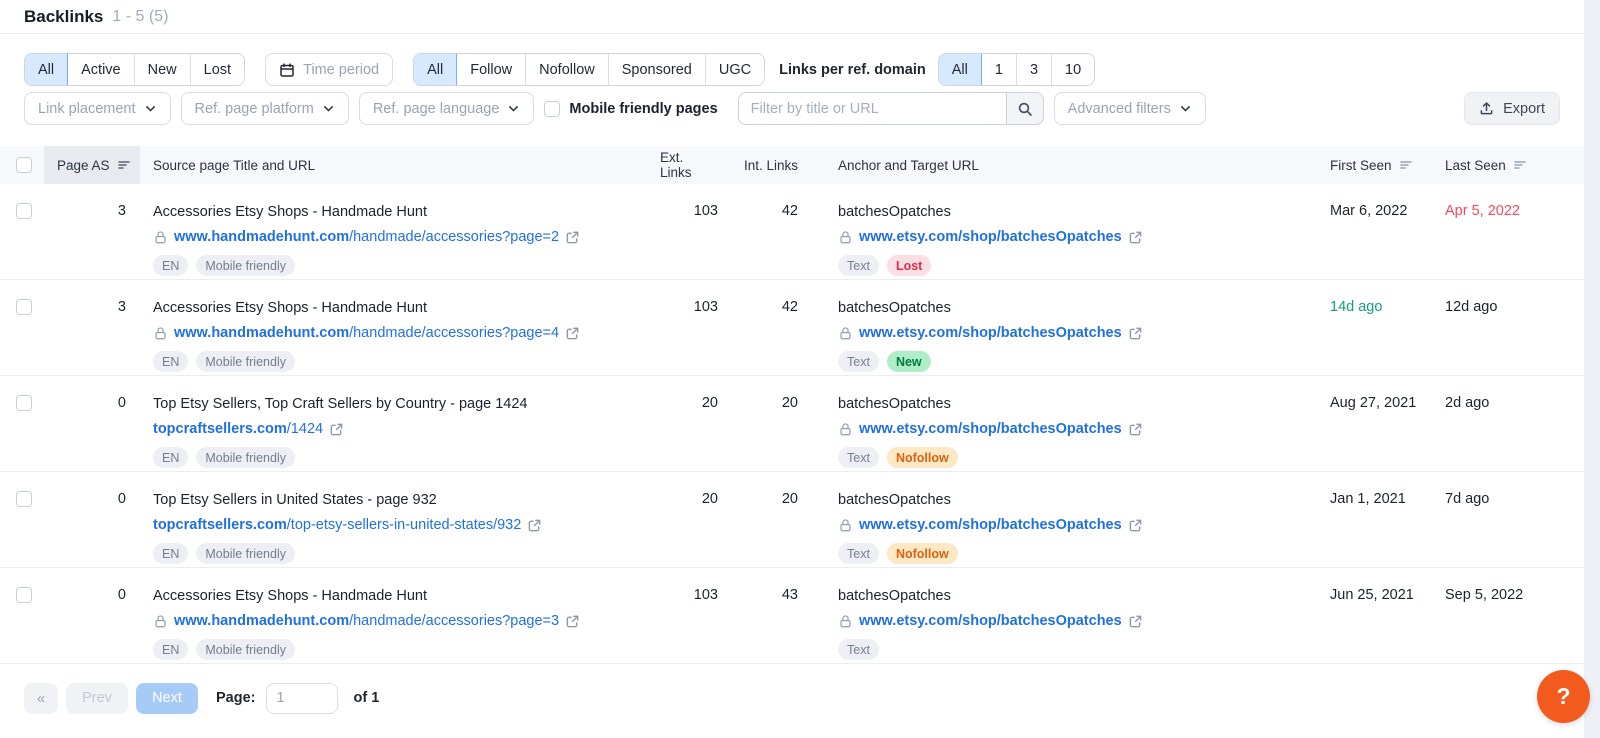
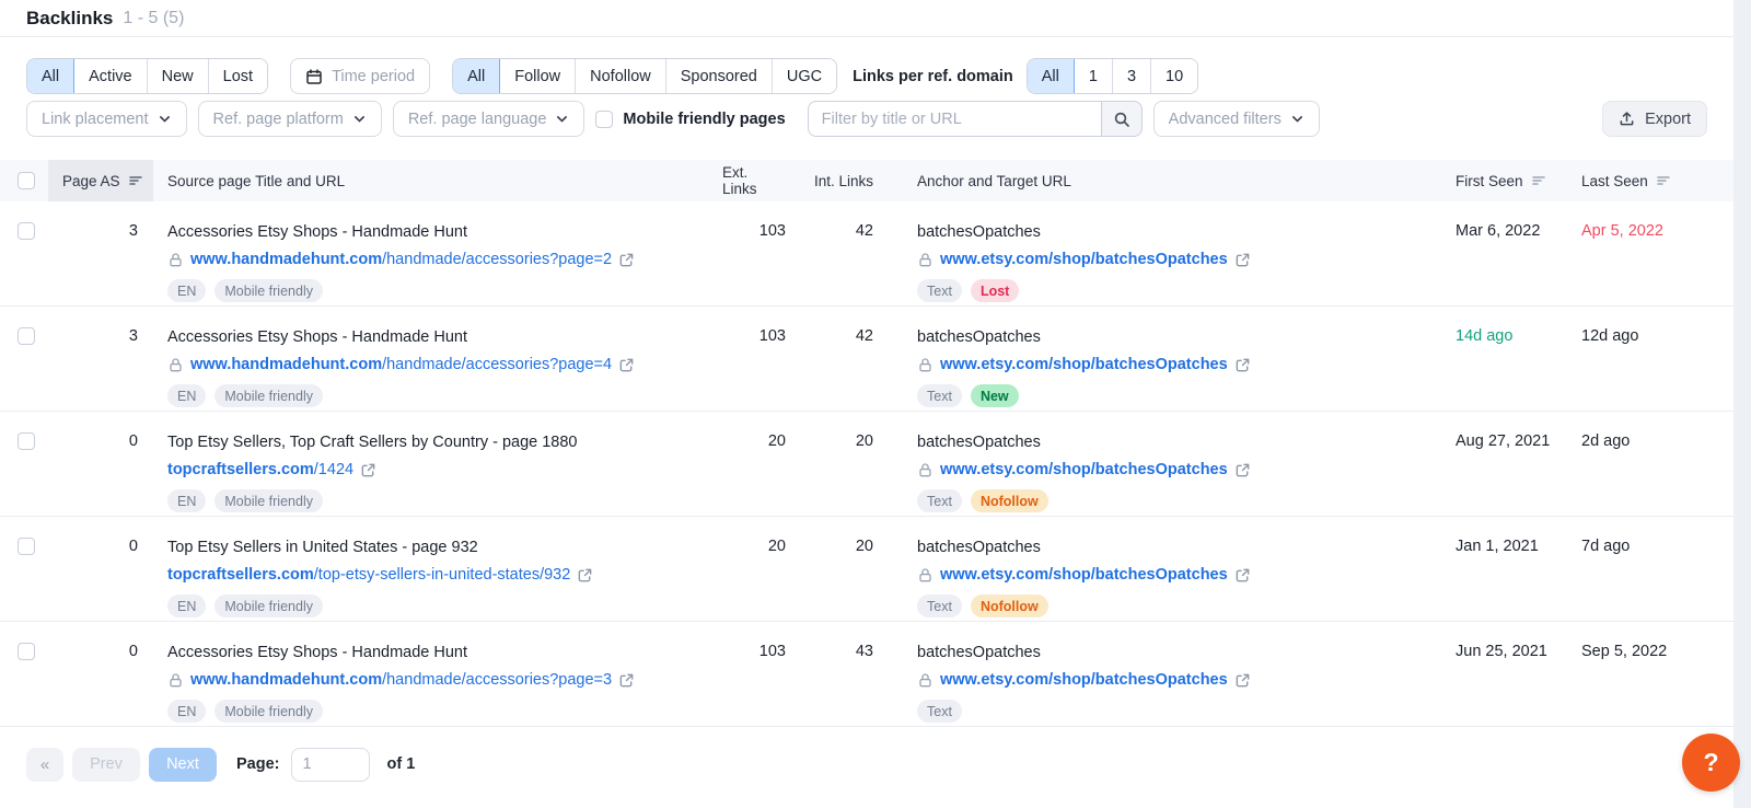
  Backlinks
  1 - 5 (5)
  All
  Active
  New
  Lost
  Time period
  All
  Follow
  Nofollow
  Sponsored
  UGC
  Links per ref. domain
  All
  1
  3
  10
  Link placement
  Ref. page platform
  Ref. page language
  Mobile friendly pages
  Filter by title or URL
  Advanced filters
  Export
  Page AS
  Source page Title and URL
  Ext. Links
  Int. Links
  Anchor and Target URL
  First Seen
  Last Seen
  3
  Accessories Etsy Shops - Handmade Hunt
  www.handmadehunt.com/handmade/accessories?page=2
  EN
  Mobile friendly
  103
  42
  batchesOpatches
  www.etsy.com/shop/batchesOpatches
  Text
  Lost
  Mar 6, 2022
  Apr 5, 2022
  3
  Accessories Etsy Shops - Handmade Hunt
  www.handmadehunt.com/handmade/accessories?page=4
  EN
  Mobile friendly
  103
  42
  batchesOpatches
  www.etsy.com/shop/batchesOpatches
  Text
  New
  14d ago
  12d ago
  0
- Top Etsy Sellers, Top Craft Sellers by Country - page 1424
+ Top Etsy Sellers, Top Craft Sellers by Country - page 1880
  topcraftsellers.com/1424
  EN
  Mobile friendly
  20
  20
  batchesOpatches
  www.etsy.com/shop/batchesOpatches
  Text
  Nofollow
  Aug 27, 2021
  2d ago
  0
  Top Etsy Sellers in United States - page 932
  topcraftsellers.com/top-etsy-sellers-in-united-states/932
  EN
  Mobile friendly
  20
  20
  batchesOpatches
  www.etsy.com/shop/batchesOpatches
  Text
  Nofollow
  Jan 1, 2021
  7d ago
  0
  Accessories Etsy Shops - Handmade Hunt
  www.handmadehunt.com/handmade/accessories?page=3
  EN
  Mobile friendly
  103
  43
  batchesOpatches
  www.etsy.com/shop/batchesOpatches
  Text
  Jun 25, 2021
  Sep 5, 2022
  «
  Prev
  Next
  Page:
  1
  of 1
  ?
